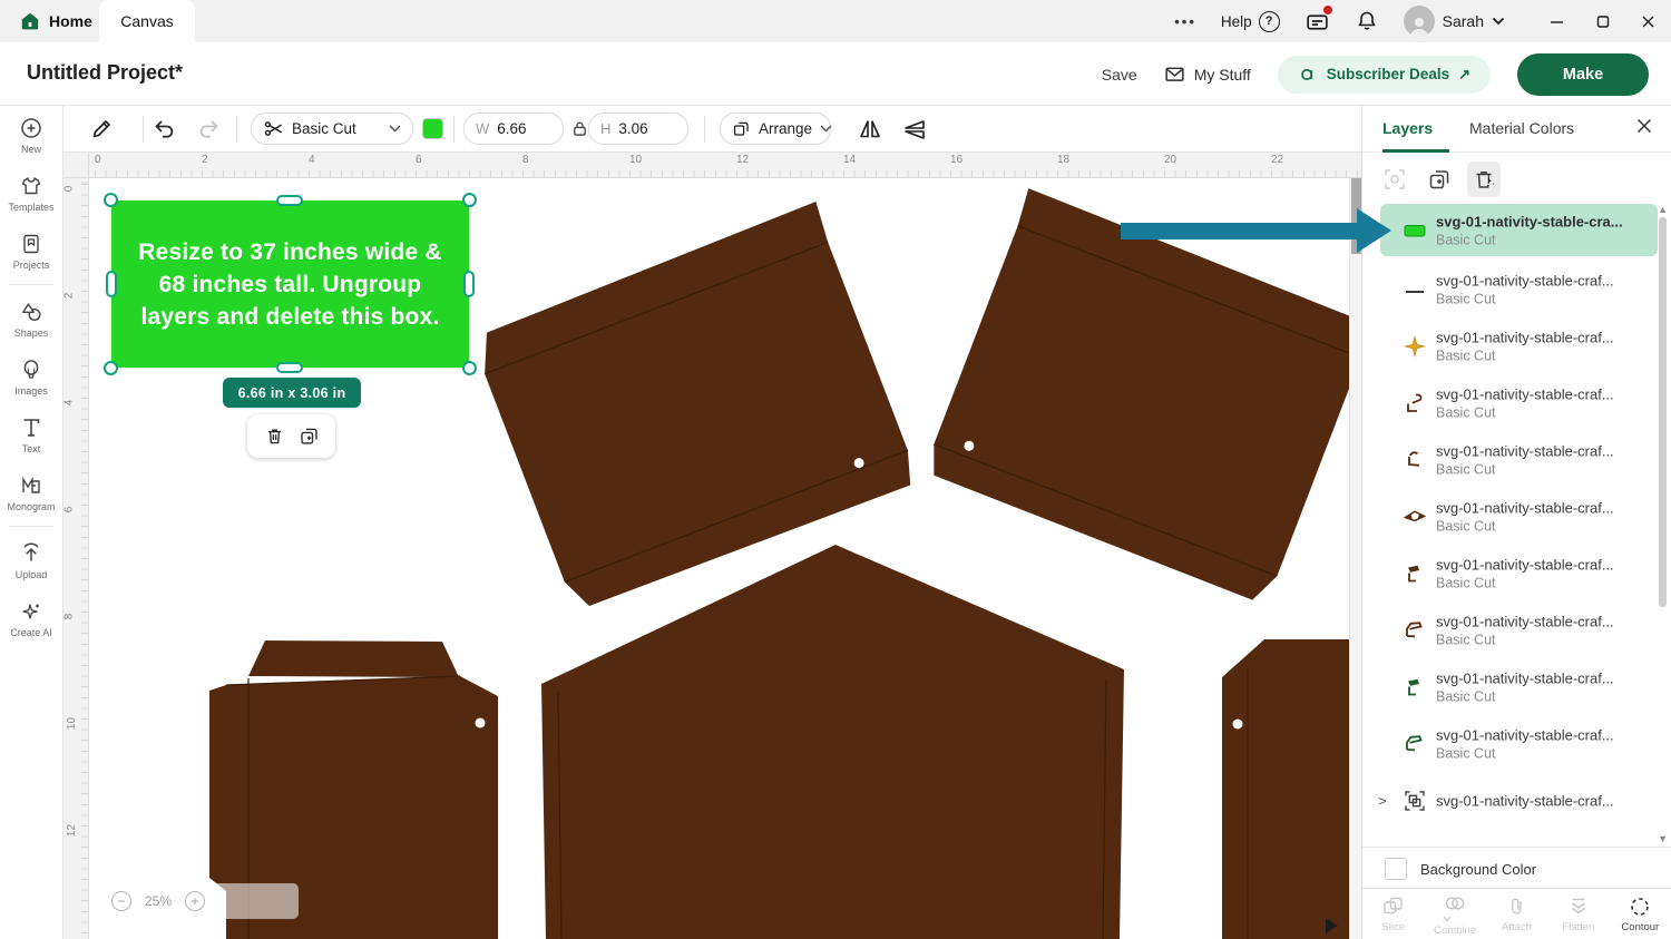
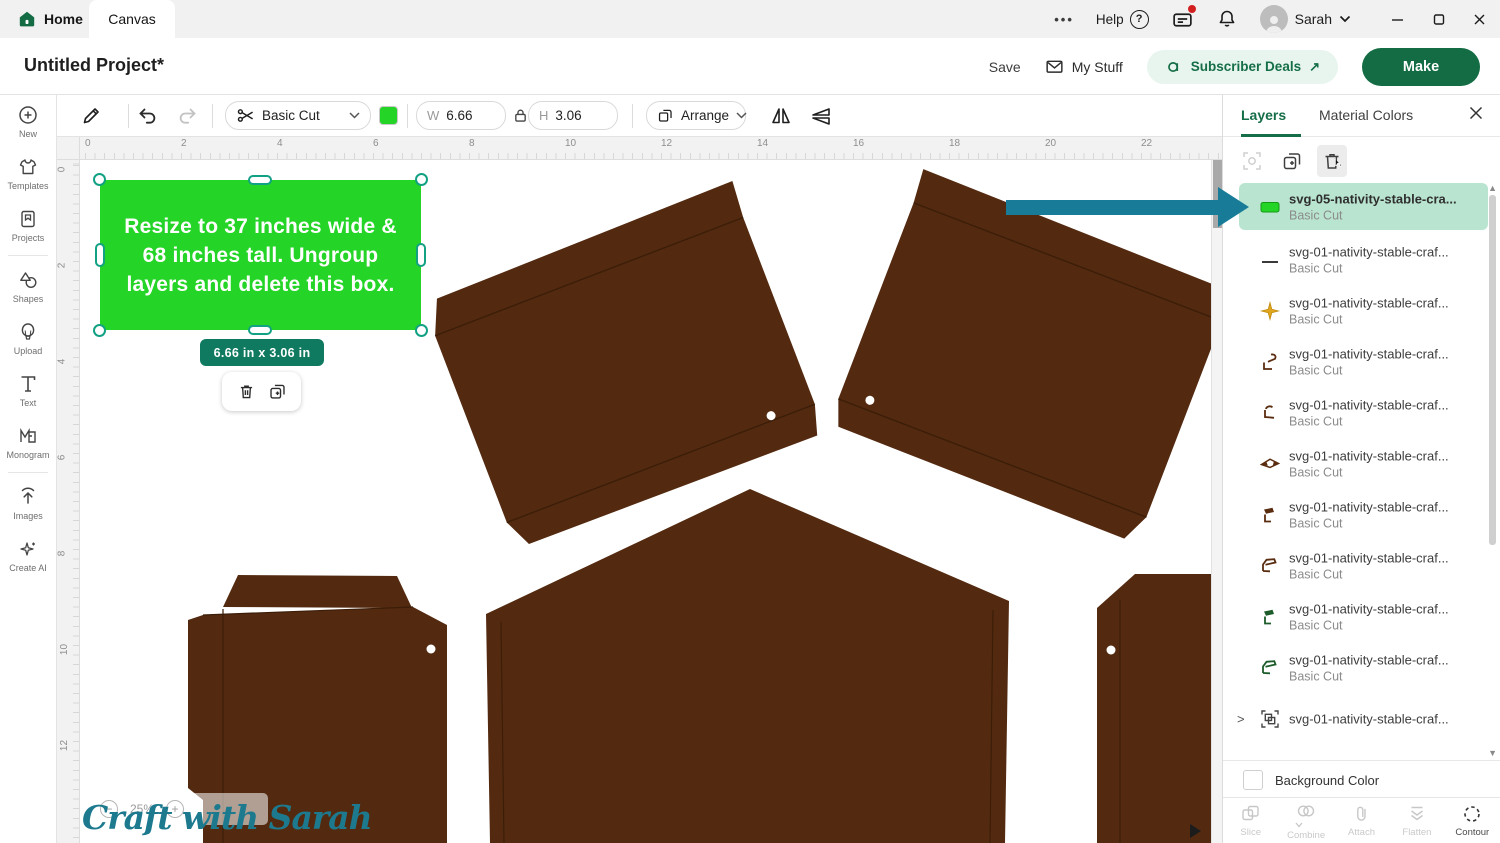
  Home
  Canvas
  •••
  Help
  ?
  Sarah
  Untitled Project*
  Save
  My Stuff
  Subscriber Deals
  ↗
  Make
  Basic Cut
  W
  6.66
  H
  3.06
  Arrange
  New
  Templates
  Projects
  Shapes
- Images
+ Upload
  Text
  Monogram
- Upload
+ Images
  Create AI
  0
  2
  4
  6
  8
  10
  12
  14
  16
  18
  20
  22
  Resize to 37 inches wide & 68 inches tall. Ungroup layers and delete this box.
  6.66 in x 3.06 in
  −
  25%
  +
+ Craft with Sarah
  Layers
  Material Colors
- svg-01-nativity-stable-cra...
+ svg-05-nativity-stable-cra...
  Basic Cut
  svg-01-nativity-stable-craf...
  Basic Cut
  svg-01-nativity-stable-craf...
  Basic Cut
  svg-01-nativity-stable-craf...
  Basic Cut
  svg-01-nativity-stable-craf...
  Basic Cut
  svg-01-nativity-stable-craf...
  Basic Cut
  svg-01-nativity-stable-craf...
  Basic Cut
  svg-01-nativity-stable-craf...
  Basic Cut
  svg-01-nativity-stable-craf...
  Basic Cut
  svg-01-nativity-stable-craf...
  Basic Cut
  >
  svg-01-nativity-stable-craf...
  ▲
  ▼
  Background Color
  Slice
  Combine
  Attach
  Flatten
  Contour
